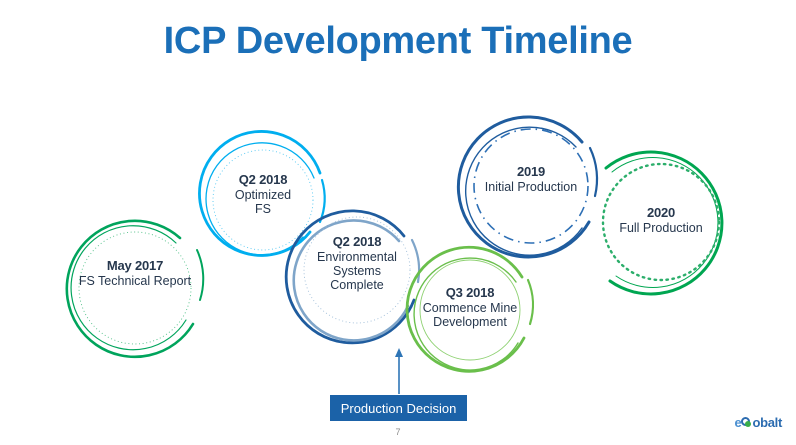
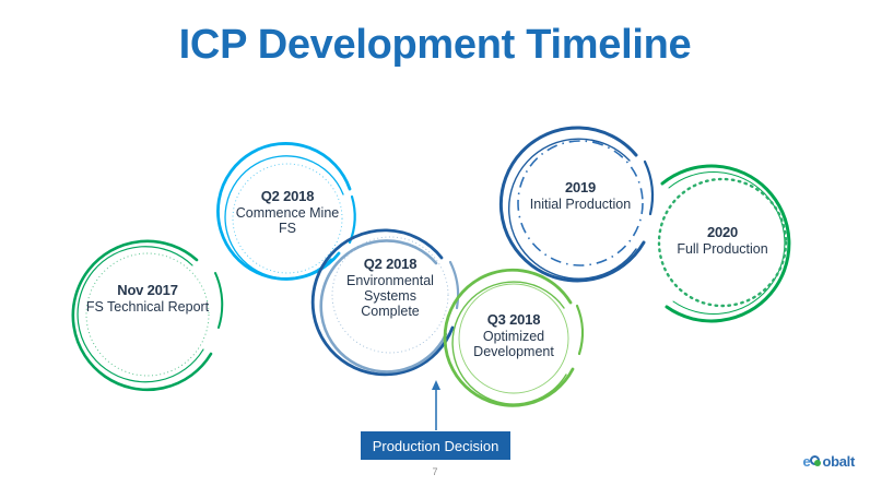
  ICP Development Timeline
- May 2017
+ Nov 2017
  FS Technical Report
  Q2 2018
- Optimized
+ Commence Mine
  FS
  Q2 2018
  Environmental
  Systems
  Complete
  Q3 2018
- Commence Mine
+ Optimized
  Development
  2019
  Initial Production
  2020
  Full Production
  Production Decision
  7
  e
  obalt
